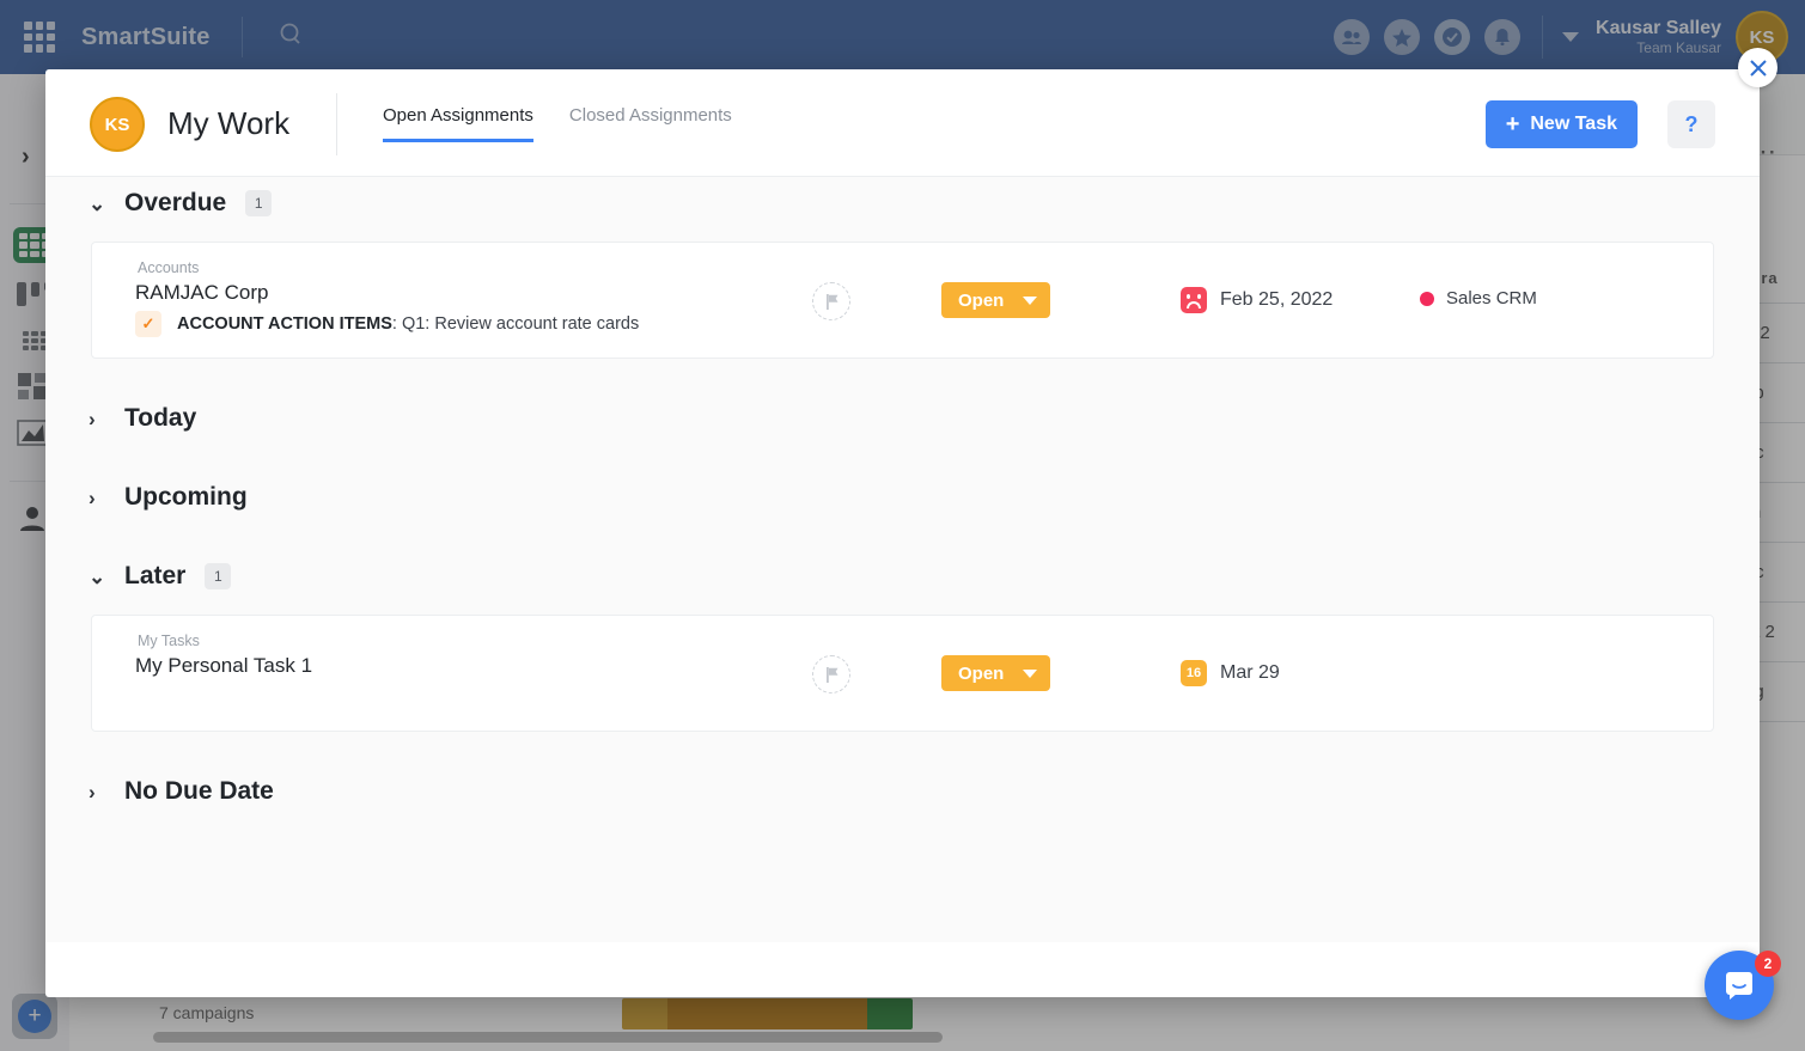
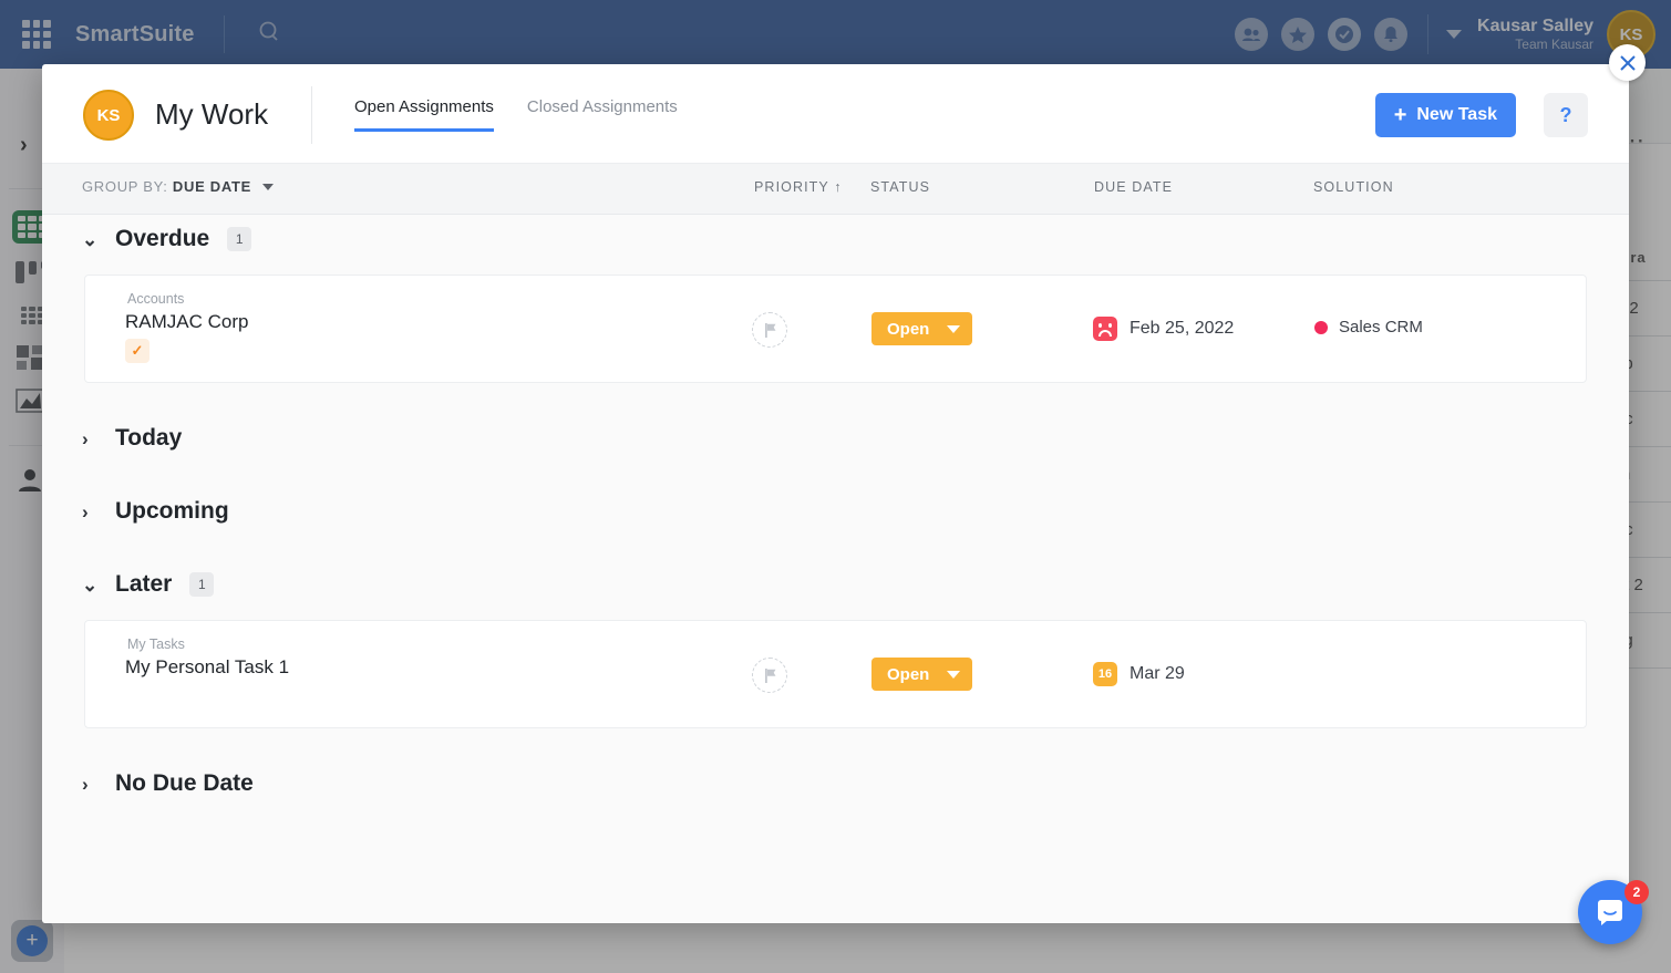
  ›
  +
  ⋯
- 7 campaigns
  SmartSuite
  Kausar Salley
  Team Kausar
  KS
  KS
  My Work
  Open Assignments
  Closed Assignments
  +
  New Task
  ?
+ GROUP BY: DUE DATE
+ PRIORITY ↑
+ STATUS
+ DUE DATE
+ SOLUTION
  ⌄
  Overdue
  1
  Accounts
  RAMJAC Corp
  ✓
- ACCOUNT ACTION ITEMS: Q1: Review account rate cards
  Open
  Feb 25, 2022
  Sales CRM
  ›
  Today
  ›
  Upcoming
  ⌄
  Later
  1
  My Tasks
  My Personal Task 1
  Open
  16
  Mar 29
  ›
  No Due Date
  2
